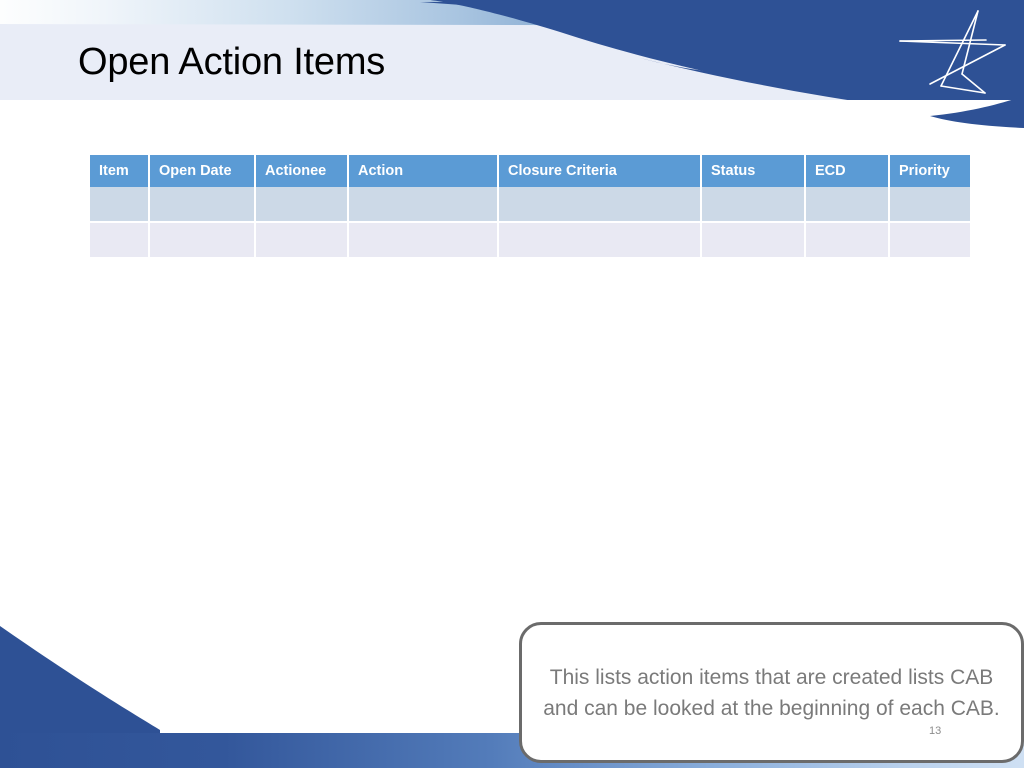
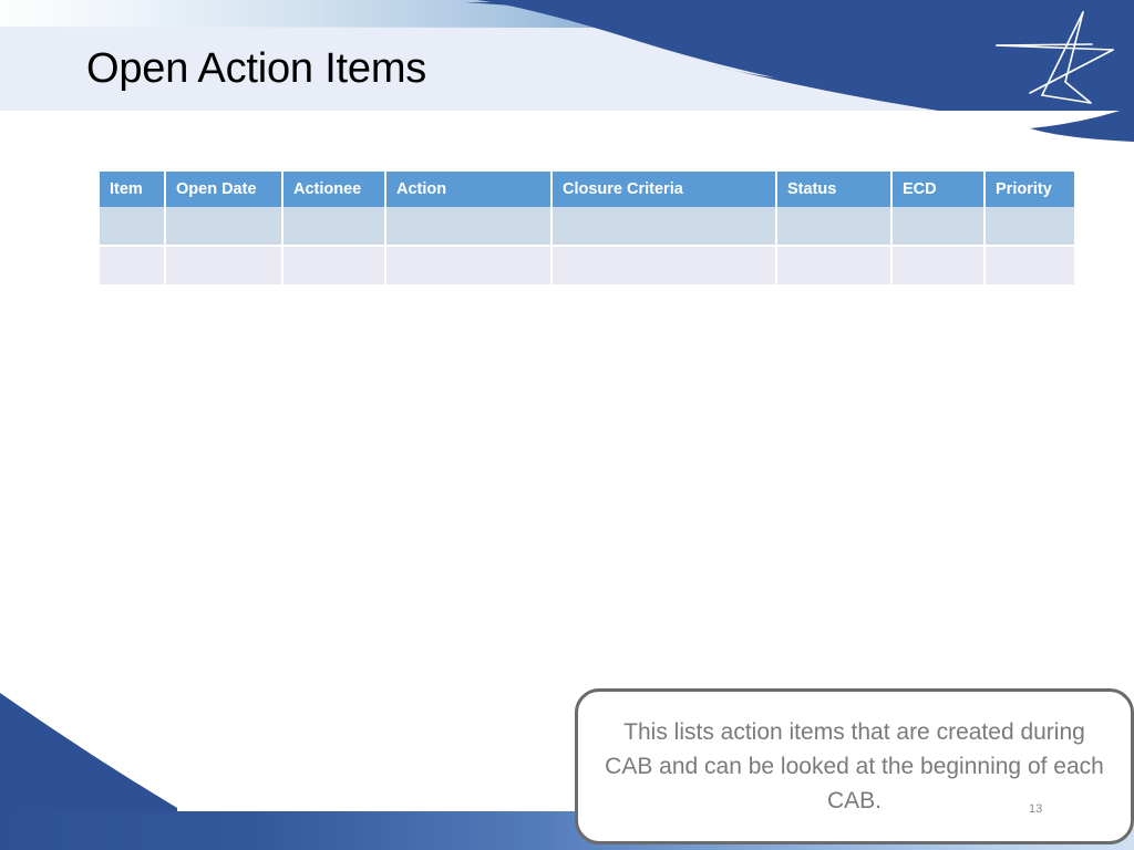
  Open Action Items
  Item	Open Date	Actionee	Action	Closure Criteria	Status	ECD	Priority
  13
- This lists action items that are created lists CAB and can be looked at the beginning of each CAB.
+ This lists action items that are created during CAB and can be looked at the beginning of each CAB.
